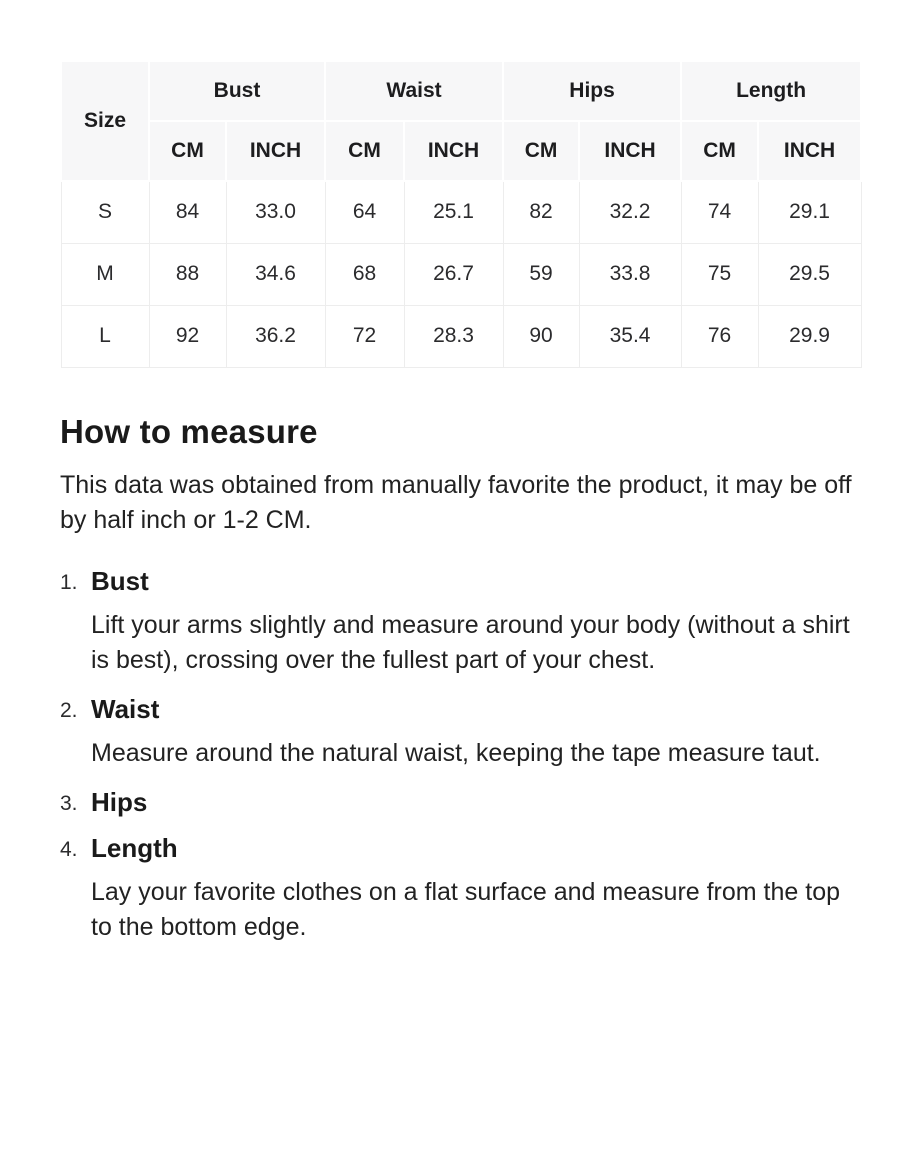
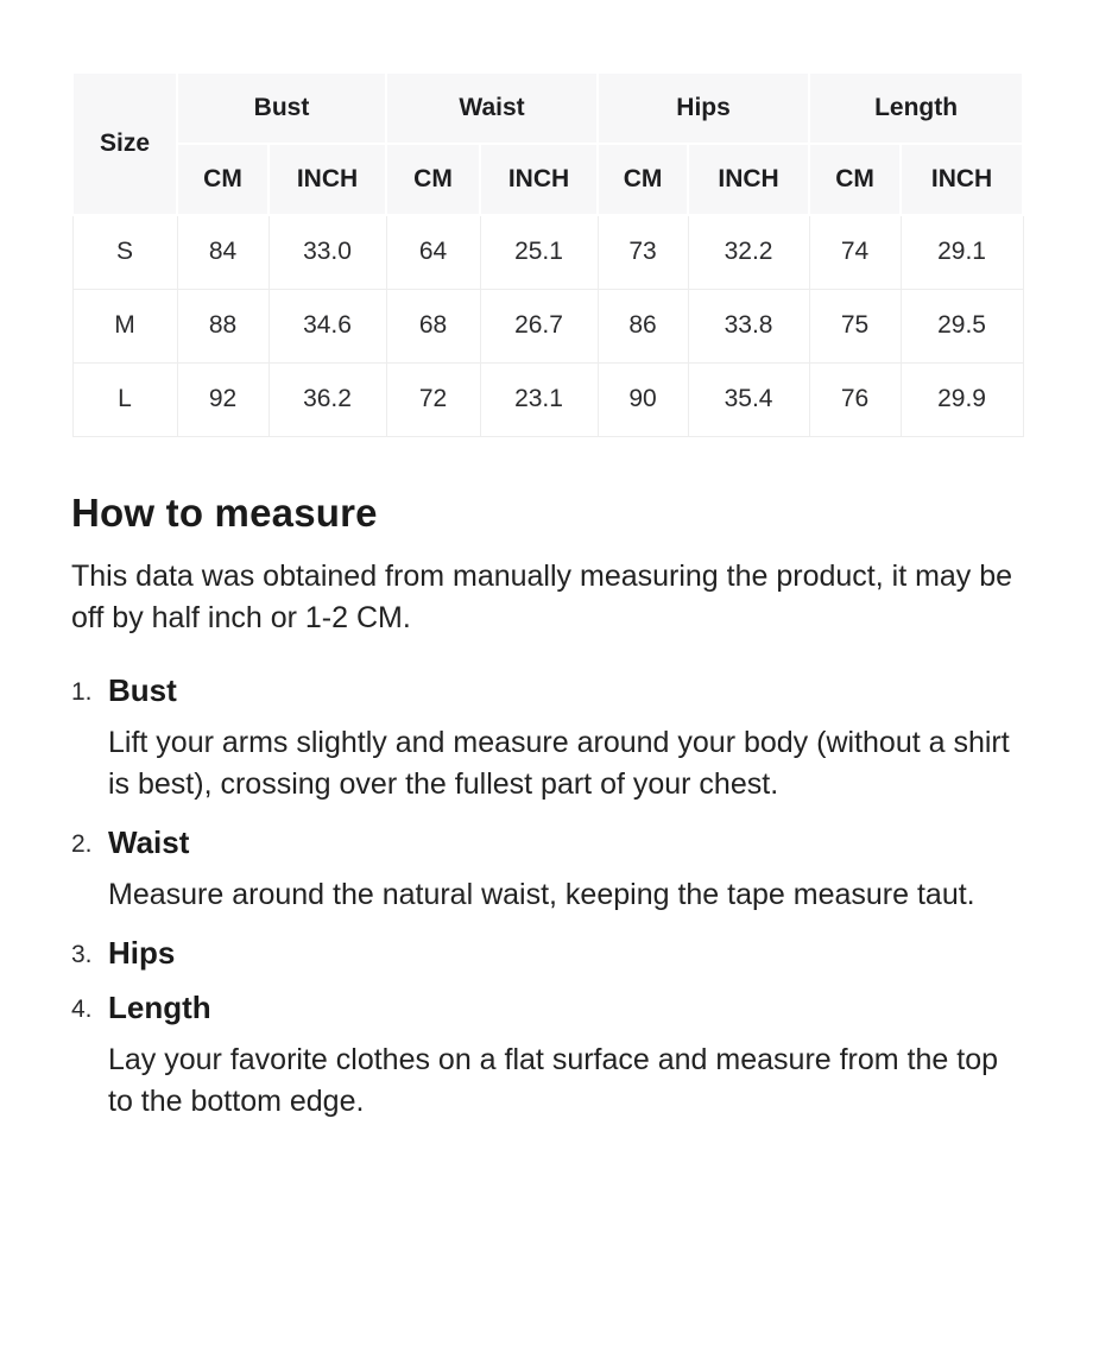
  Size	Bust	Waist	Hips	Length
  CM	INCH	CM	INCH	CM	INCH	CM	INCH
- S	84	33.0	64	25.1	82	32.2	74	29.1
+ S	84	33.0	64	25.1	73	32.2	74	29.1
- M	88	34.6	68	26.7	59	33.8	75	29.5
+ M	88	34.6	68	26.7	86	33.8	75	29.5
- L	92	36.2	72	28.3	90	35.4	76	29.9
+ L	92	36.2	72	23.1	90	35.4	76	29.9
  How to measure
- This data was obtained from manually favorite the product, it may be off by half inch or 1-2 CM.
+ This data was obtained from manually measuring the product, it may be off by half inch or 1-2 CM.
  1.
  Bust
  Lift your arms slightly and measure around your body (without a shirt is best), crossing over the fullest part of your chest.
  2.
  Waist
  Measure around the natural waist, keeping the tape measure taut.
  3.
  Hips
  4.
  Length
  Lay your favorite clothes on a flat surface and measure from the top to the bottom edge.
